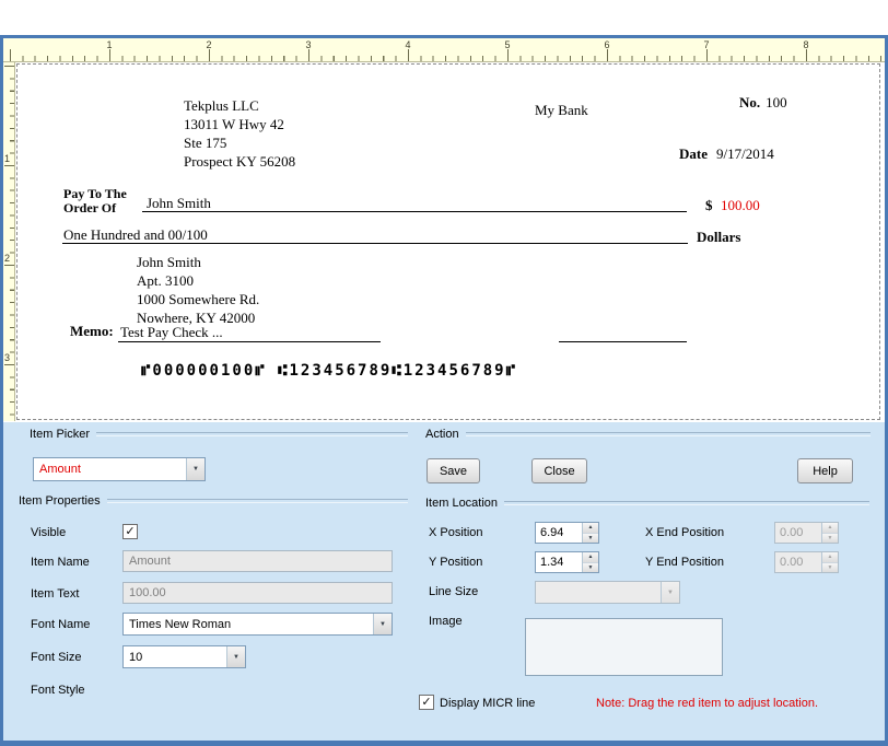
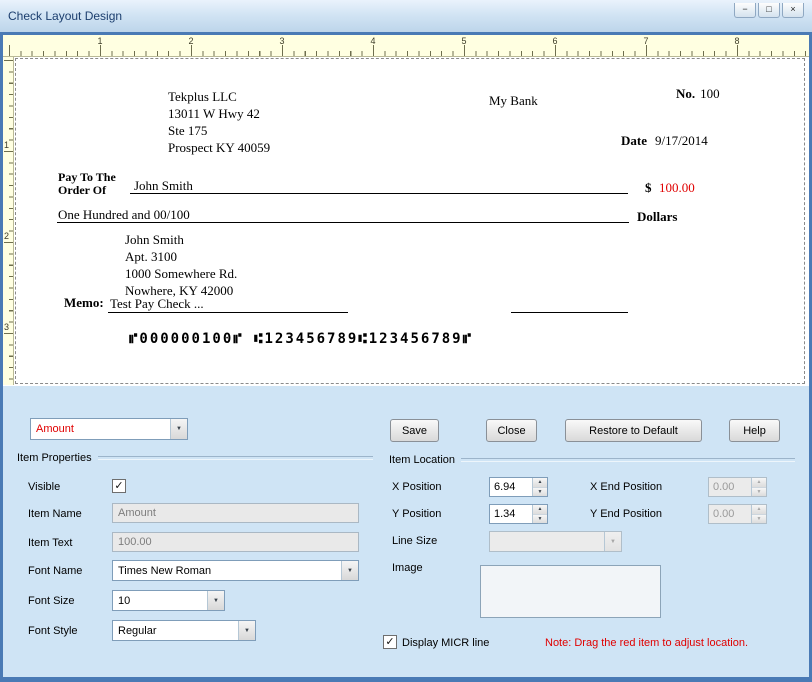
+ Check Layout Design
+ −
+ □
+ ×
  1
  2
  3
  4
  5
  6
  7
  8
  1
  2
  3
  Tekplus LLC
  13011 W Hwy 42
  Ste 175
- Prospect KY 56208
+ Prospect KY 40059
  My Bank
  No.
  100
  Date
  9/17/2014
  Pay To The
  Order Of
  John Smith
  $
  100.00
  One Hundred and 00/100
  Dollars
  John Smith
  Apt. 3100
  1000 Somewhere Rd.
  Nowhere, KY 42000
  Memo:
  Test Pay Check ...
  ⑈000000100⑈ ⑆123456789⑆123456789⑈
- Item Picker
  Amount
- Action
  Save
  Close
+ Restore to Default
  Help
  Item Properties
  Visible
  ✓
  Item Name
  Amount
  Item Text
  100.00
  Font Name
  Times New Roman
  Font Size
  10
  Font Style
+ Regular
  Item Location
  X Position
  6.94
  X End Position
  0.00
  Y Position
  1.34
  Y End Position
  0.00
  Line Size
  Image
  ✓
  Display MICR line
  Note: Drag the red item to adjust location.
